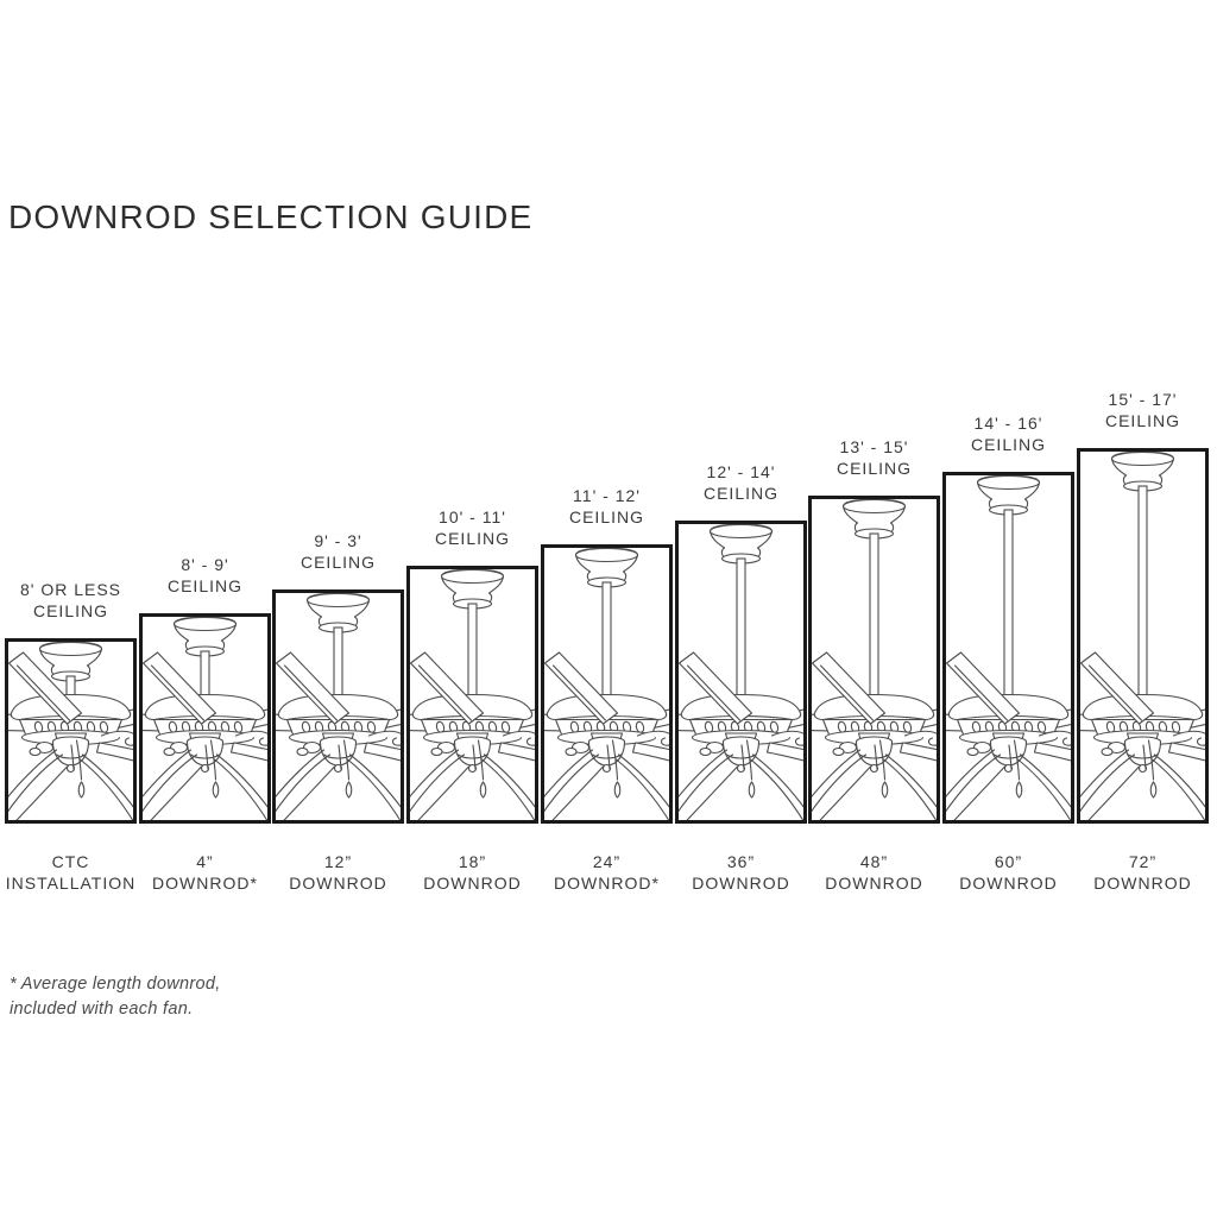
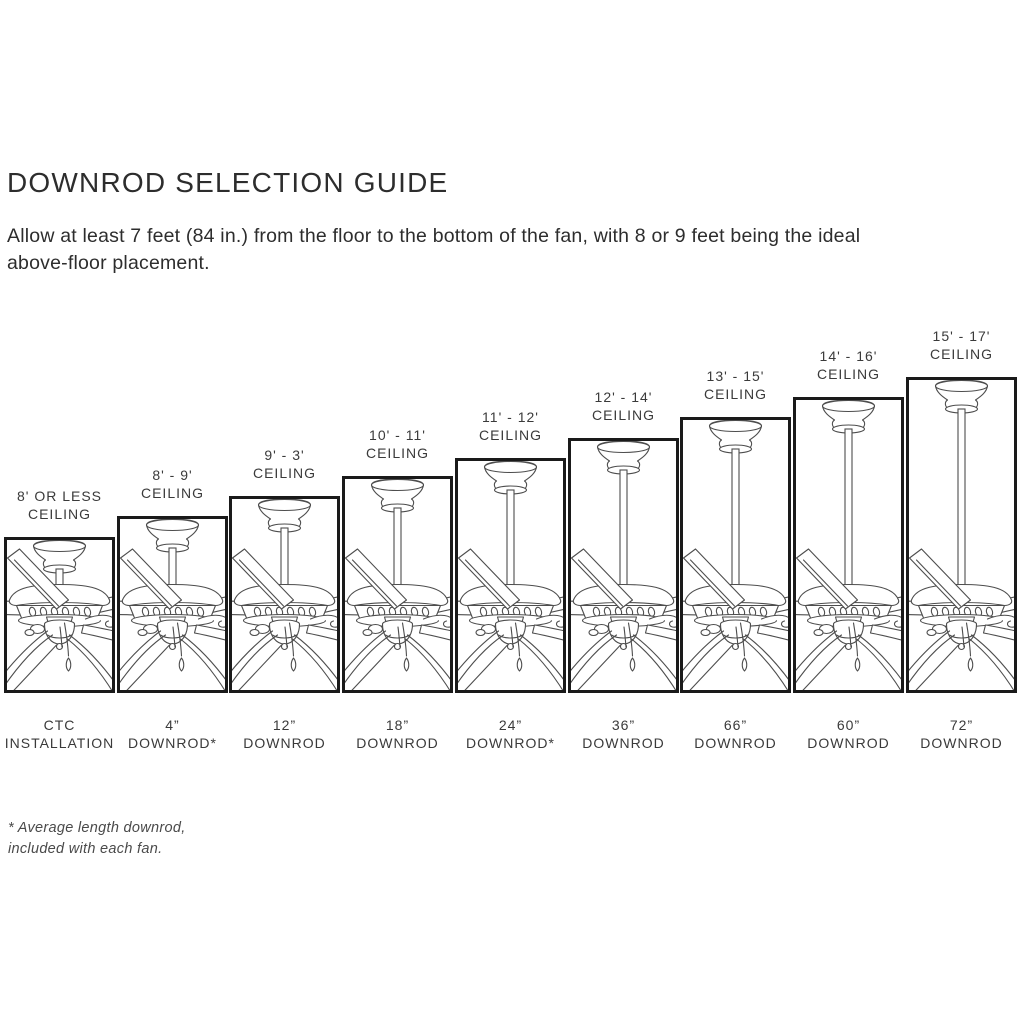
  DOWNROD SELECTION GUIDE
+ Allow at least 7 feet (84 in.) from the floor to the bottom of the fan, with 8 or 9 feet being the ideal
+ above-floor placement.
  8' OR LESS
  CEILING
  CTC
  INSTALLATION
  8' - 9'
  CEILING
  4”
  DOWNROD*
  9' - 3'
  CEILING
  12”
  DOWNROD
  10' - 11'
  CEILING
  18”
  DOWNROD
  11' - 12'
  CEILING
  24”
  DOWNROD*
  12' - 14'
  CEILING
  36”
  DOWNROD
  13' - 15'
  CEILING
- 48”
+ 66”
  DOWNROD
  14' - 16'
  CEILING
  60”
  DOWNROD
  15' - 17'
  CEILING
  72”
  DOWNROD
  * Average length downrod,
  included with each fan.
